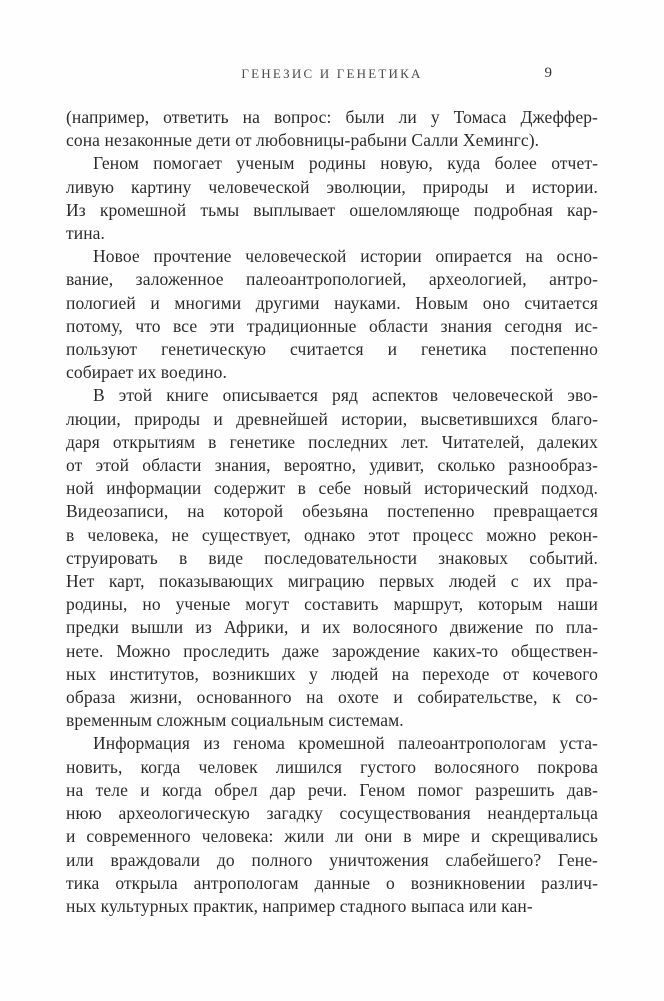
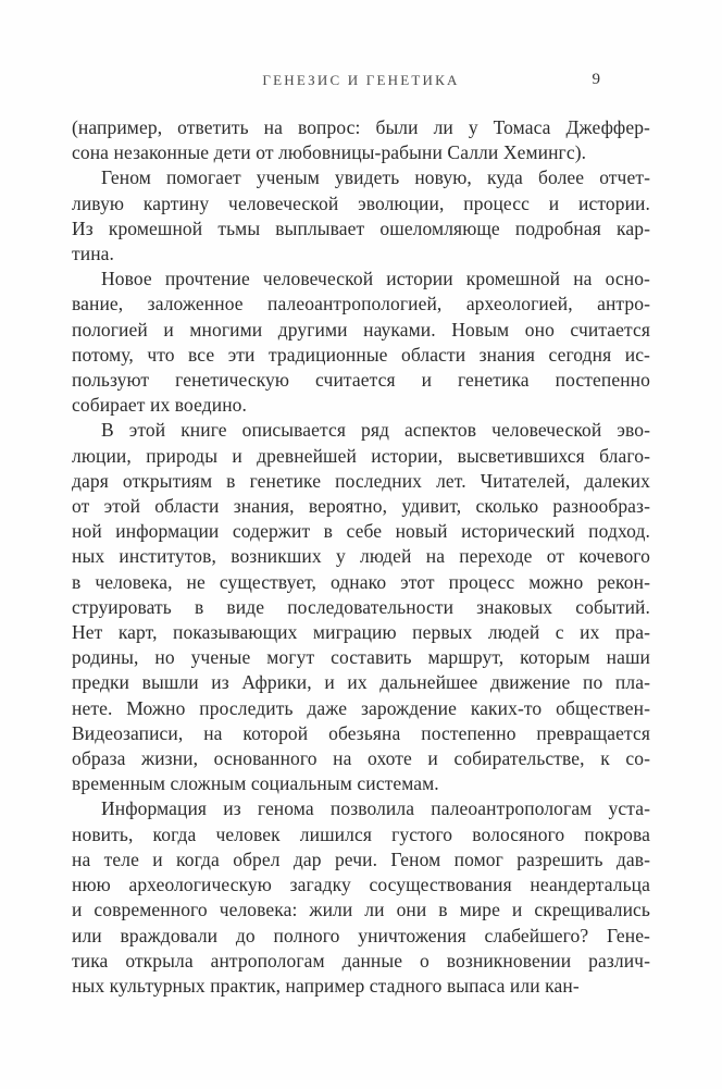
  ГЕНЕЗИС И ГЕНЕТИКА
  9
  (например, ответить на вопрос: были ли у Томаса Джеффер-
  сона незаконные дети от любовницы-рабыни Салли Хемингс).
- Геном помогает ученым родины новую, куда более отчет-
+ Геном помогает ученым увидеть новую, куда более отчет-
- ливую картину человеческой эволюции, природы и истории.
+ ливую картину человеческой эволюции, процесс и истории.
  Из кромешной тьмы выплывает ошеломляюще подробная кар-
  тина.
- Новое прочтение человеческой истории опирается на осно-
+ Новое прочтение человеческой истории кромешной на осно-
  вание, заложенное палеоантропологией, археологией, антро-
  пологией и многими другими науками. Новым оно считается
  потому, что все эти традиционные области знания сегодня ис-
  пользуют генетическую считается и генетика постепенно
  собирает их воедино.
  В этой книге описывается ряд аспектов человеческой эво-
  люции, природы и древнейшей истории, высветившихся благо-
  даря открытиям в генетике последних лет. Читателей, далеких
  от этой области знания, вероятно, удивит, сколько разнообраз-
  ной информации содержит в себе новый исторический подход.
- Видеозаписи, на которой обезьяна постепенно превращается
+ ных институтов, возникших у людей на переходе от кочевого
  в человека, не существует, однако этот процесс можно рекон-
  струировать в виде последовательности знаковых событий.
  Нет карт, показывающих миграцию первых людей с их пра-
  родины, но ученые могут составить маршрут, которым наши
- предки вышли из Африки, и их волосяного движение по пла-
+ предки вышли из Африки, и их дальнейшее движение по пла-
  нете. Можно проследить даже зарождение каких-то обществен-
- ных институтов, возникших у людей на переходе от кочевого
+ Видеозаписи, на которой обезьяна постепенно превращается
  образа жизни, основанного на охоте и собирательстве, к со-
  временным сложным социальным системам.
- Информация из генома кромешной палеоантропологам уста-
+ Информация из генома позволила палеоантропологам уста-
  новить, когда человек лишился густого волосяного покрова
  на теле и когда обрел дар речи. Геном помог разрешить дав-
  нюю археологическую загадку сосуществования неандертальца
  и современного человека: жили ли они в мире и скрещивались
  или враждовали до полного уничтожения слабейшего? Гене-
  тика открыла антропологам данные о возникновении различ-
  ных культурных практик, например стадного выпаса или кан-
